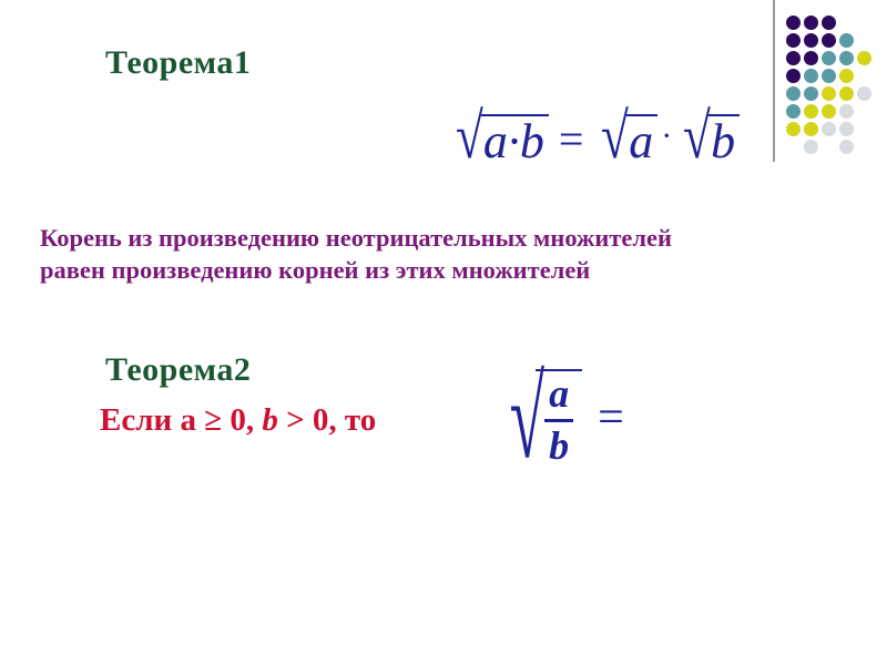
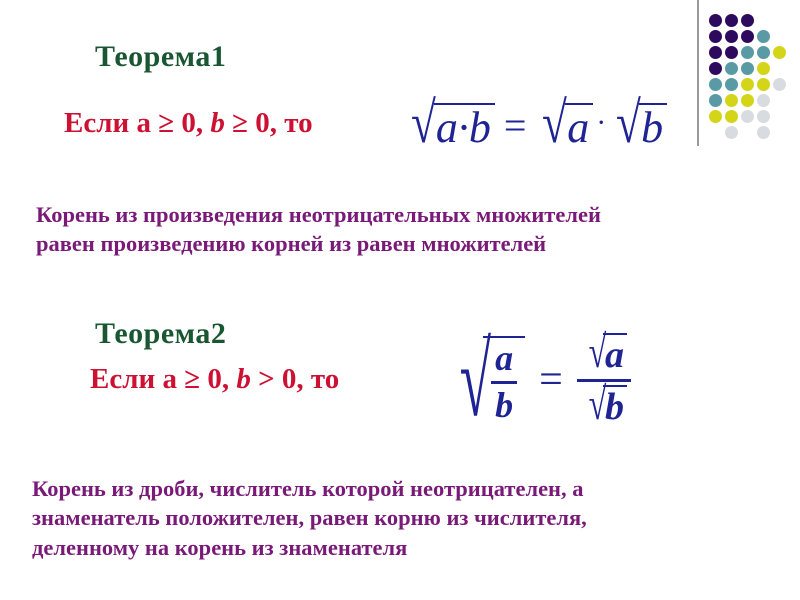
  Теорема1
+ Если a ≥ 0, b ≥ 0, то
  √a·b = √a · √b
- Корень из произведению неотрицательных множителей
+ Корень из произведения неотрицательных множителей
- равен произведению корней из этих множителей
+ равен произведению корней из равен множителей
  Теорема2
  Если a ≥ 0, b > 0, то
  √
  a
  b
  =
+ √a
+ √b
+ Корень из дроби, числитель которой неотрицателен, а
+ знаменатель положителен, равен корню из числителя,
+ деленному на корень из знаменателя
